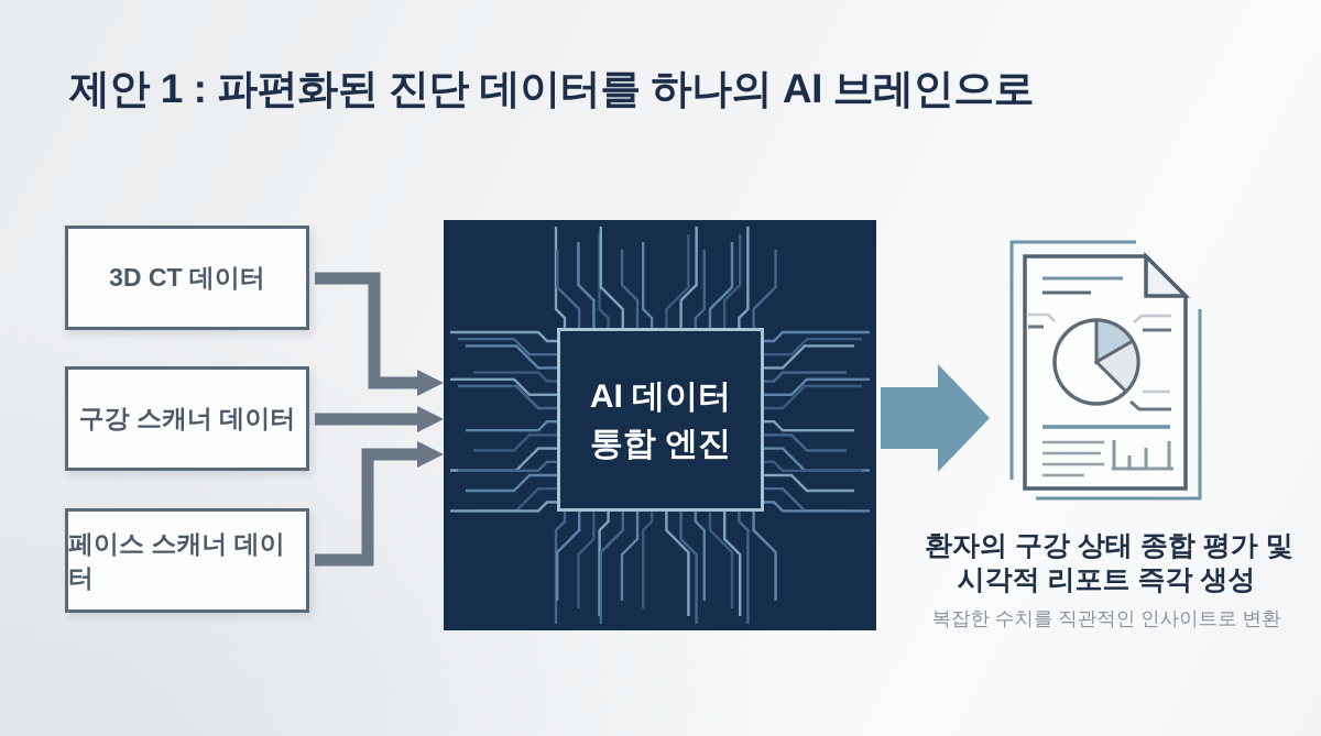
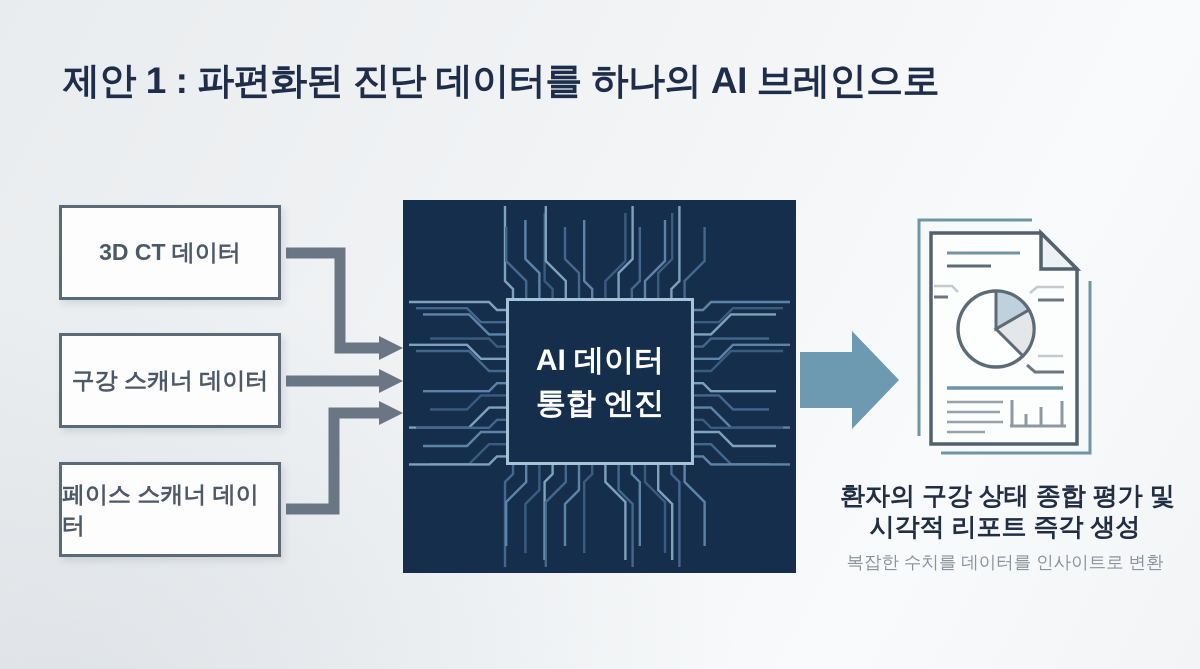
  제안 1 : 파편화된 진단 데이터를 하나의 AI 브레인으로
  3D CT 데이터
  구강 스캐너 데이터
  페이스 스캐너 데이터
  AI 데이터
  통합 엔진
  환자의 구강 상태 종합 평가 및
  시각적 리포트 즉각 생성
- 복잡한 수치를 직관적인 인사이트로 변환
+ 복잡한 수치를 데이터를 인사이트로 변환
